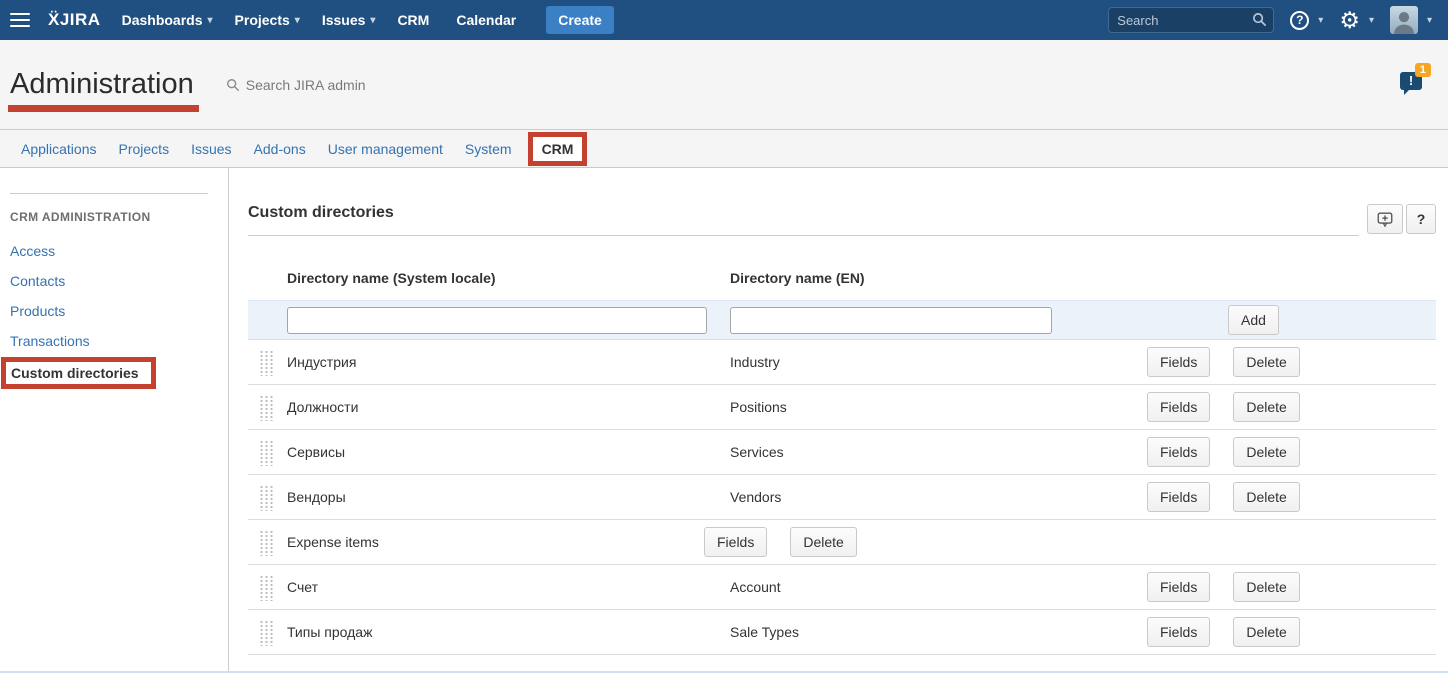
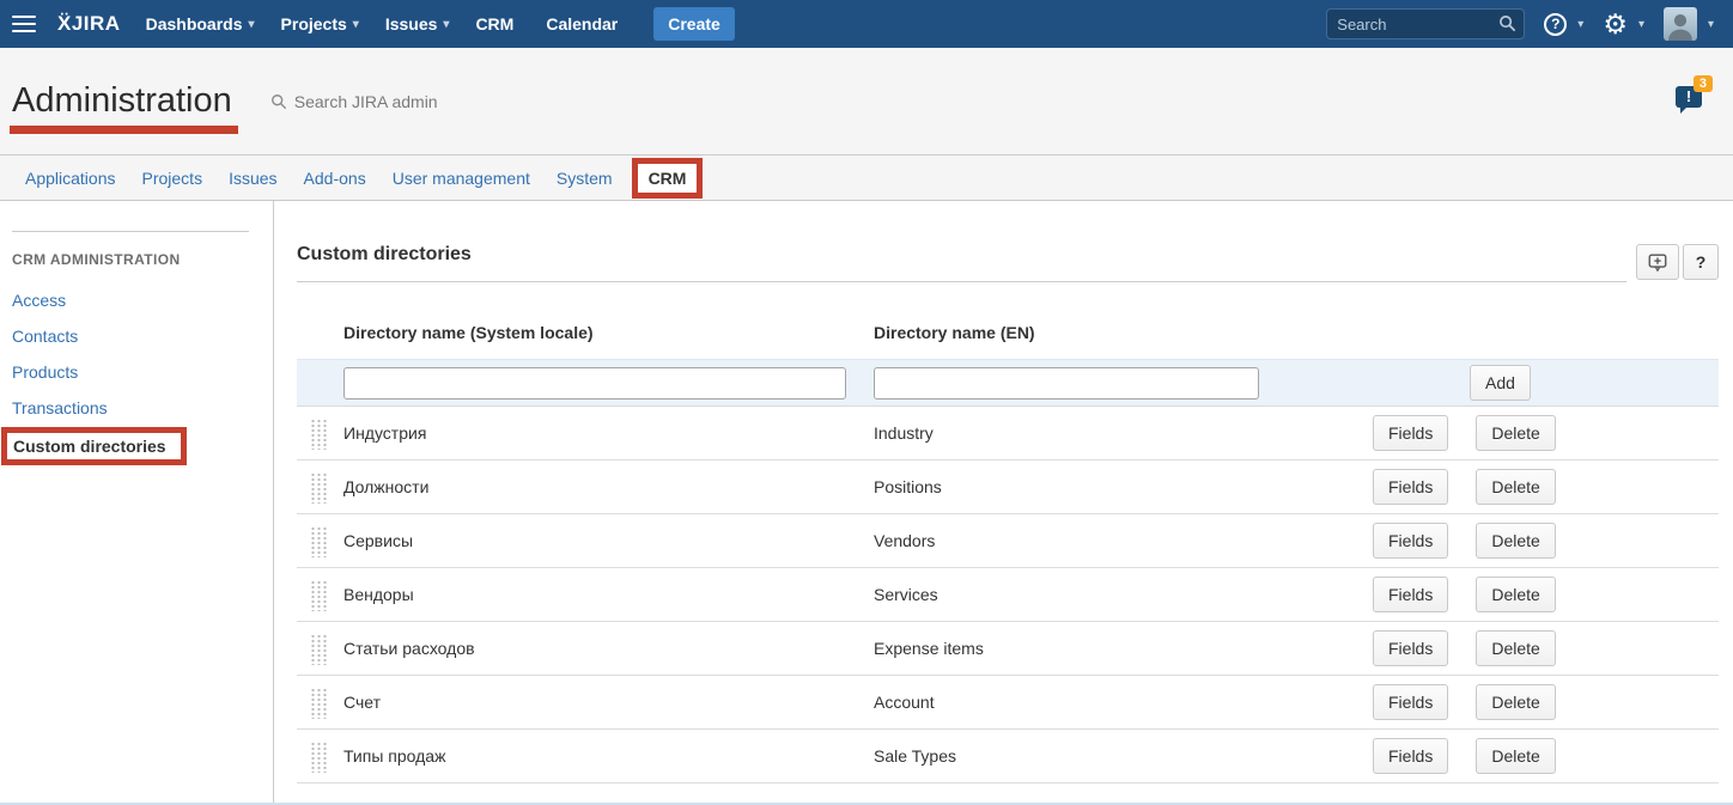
  ẌJIRA
  Dashboards
  ▾
  Projects
  ▾
  Issues
  ▾
  CRM
  Calendar
  Create
  Search
  ?
  ▾
  ⚙
  ▾
  ▾
  Administration
  Search JIRA admin
  !
- 1
+ 3
  Applications
  Projects
  Issues
  Add-ons
  User management
  System
  CRM
  CRM ADMINISTRATION
  Access
  Contacts
  Products
  Transactions
  Custom directories
  Custom directories
  ?
  Directory name (System locale)
  Directory name (EN)
  Add
  Индустрия
  Industry
  Fields
  Delete
  Должности
  Positions
  Fields
  Delete
  Сервисы
- Services
+ Vendors
  Fields
  Delete
  Вендоры
- Vendors
+ Services
  Fields
  Delete
+ Статьи расходов
  Expense items
  Fields
  Delete
  Счет
  Account
  Fields
  Delete
  Типы продаж
  Sale Types
  Fields
  Delete
